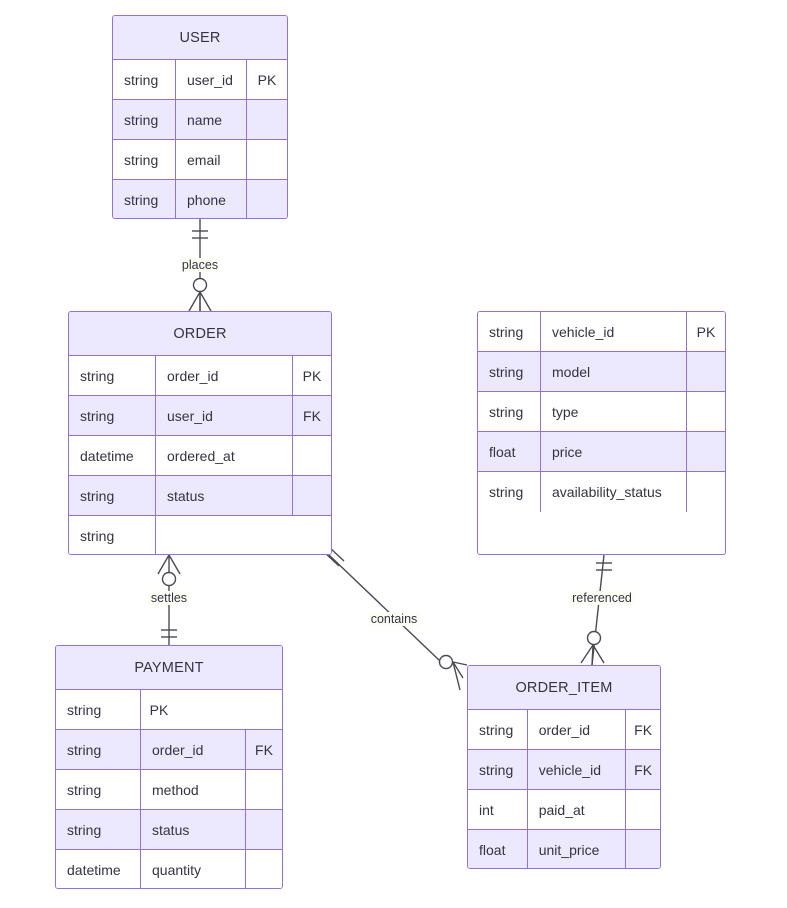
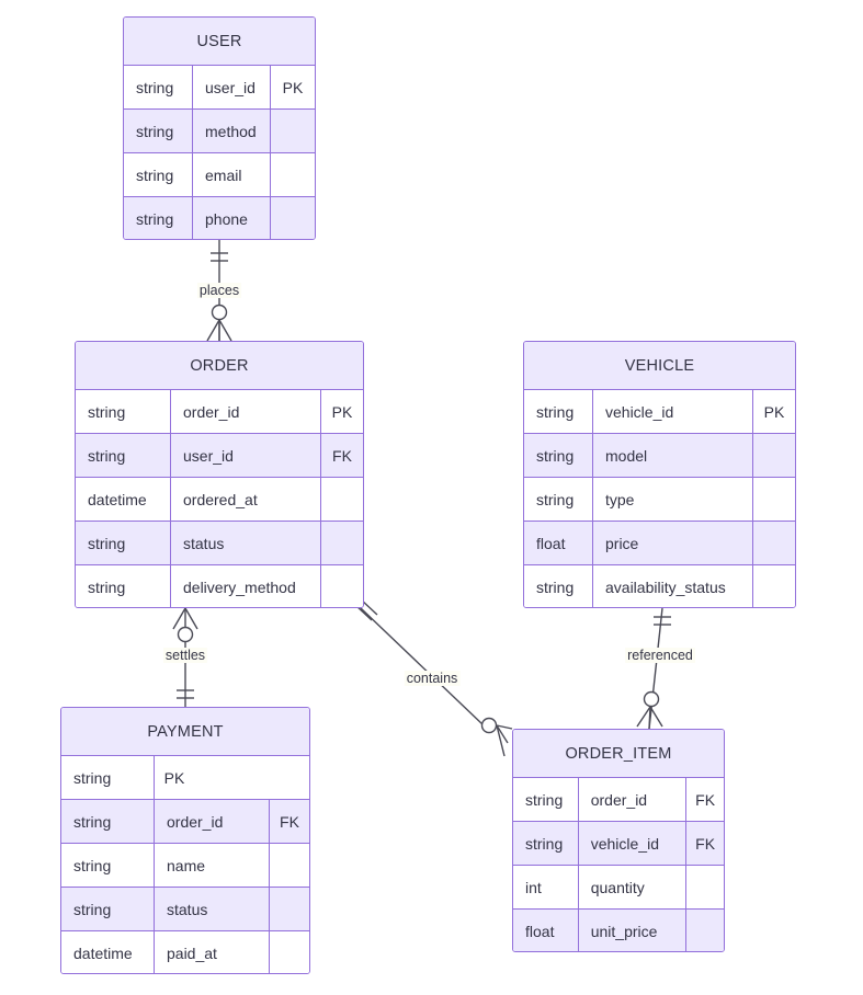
  USER
  string
  user_id
  PK
  string
- name
+ method
  string
  email
  string
  phone
  ORDER
  string
  order_id
  PK
  string
  user_id
  FK
  datetime
  ordered_at
  string
  status
  string
+ delivery_method
+ VEHICLE
  string
  vehicle_id
  PK
  string
  model
  string
  type
  float
  price
  string
  availability_status
  PAYMENT
  string
  PK
  string
  order_id
  FK
  string
- method
+ name
  string
  status
  datetime
- quantity
+ paid_at
  ORDER_ITEM
  string
  order_id
  FK
  string
  vehicle_id
  FK
  int
- paid_at
+ quantity
  float
  unit_price
  places
  settles
  contains
  referenced
